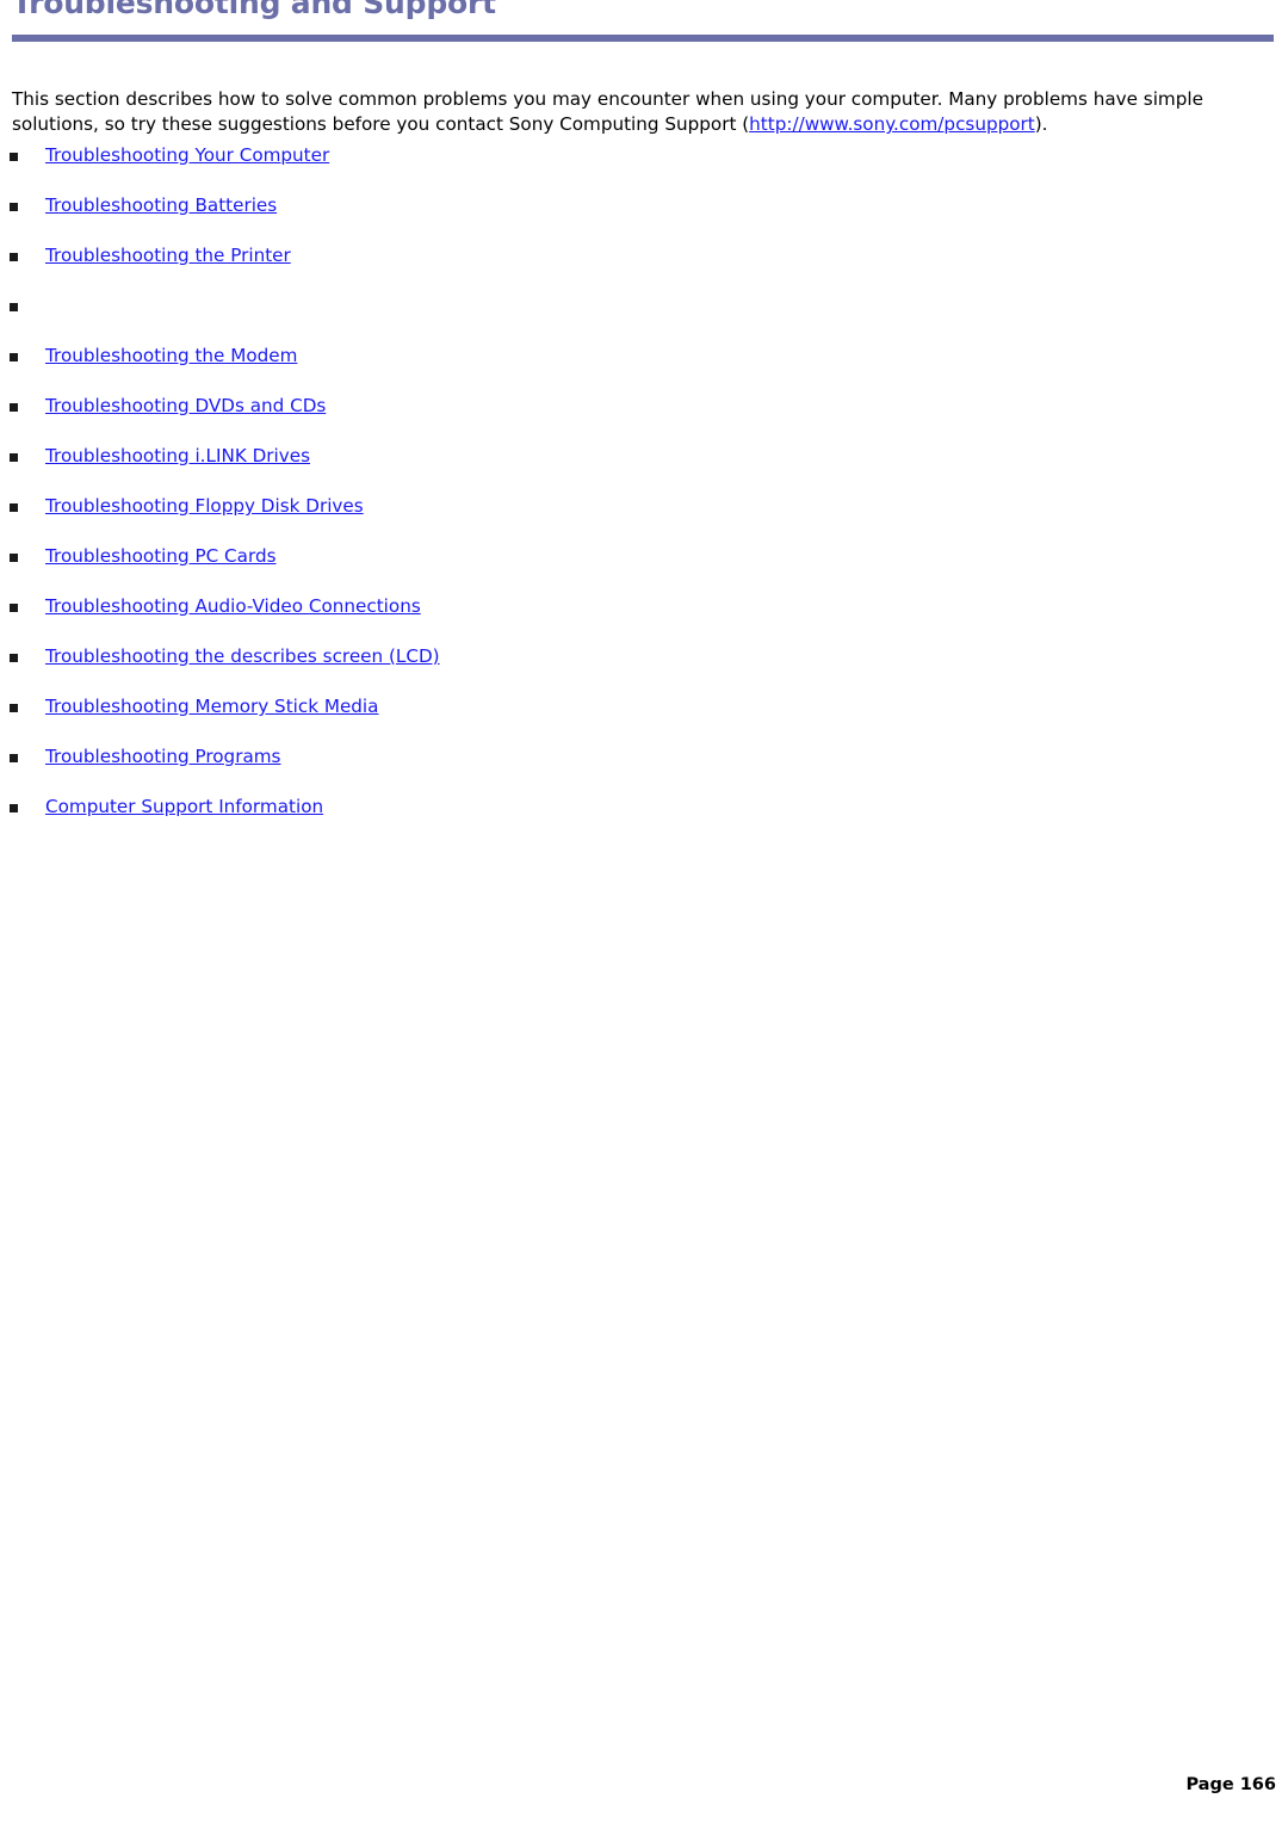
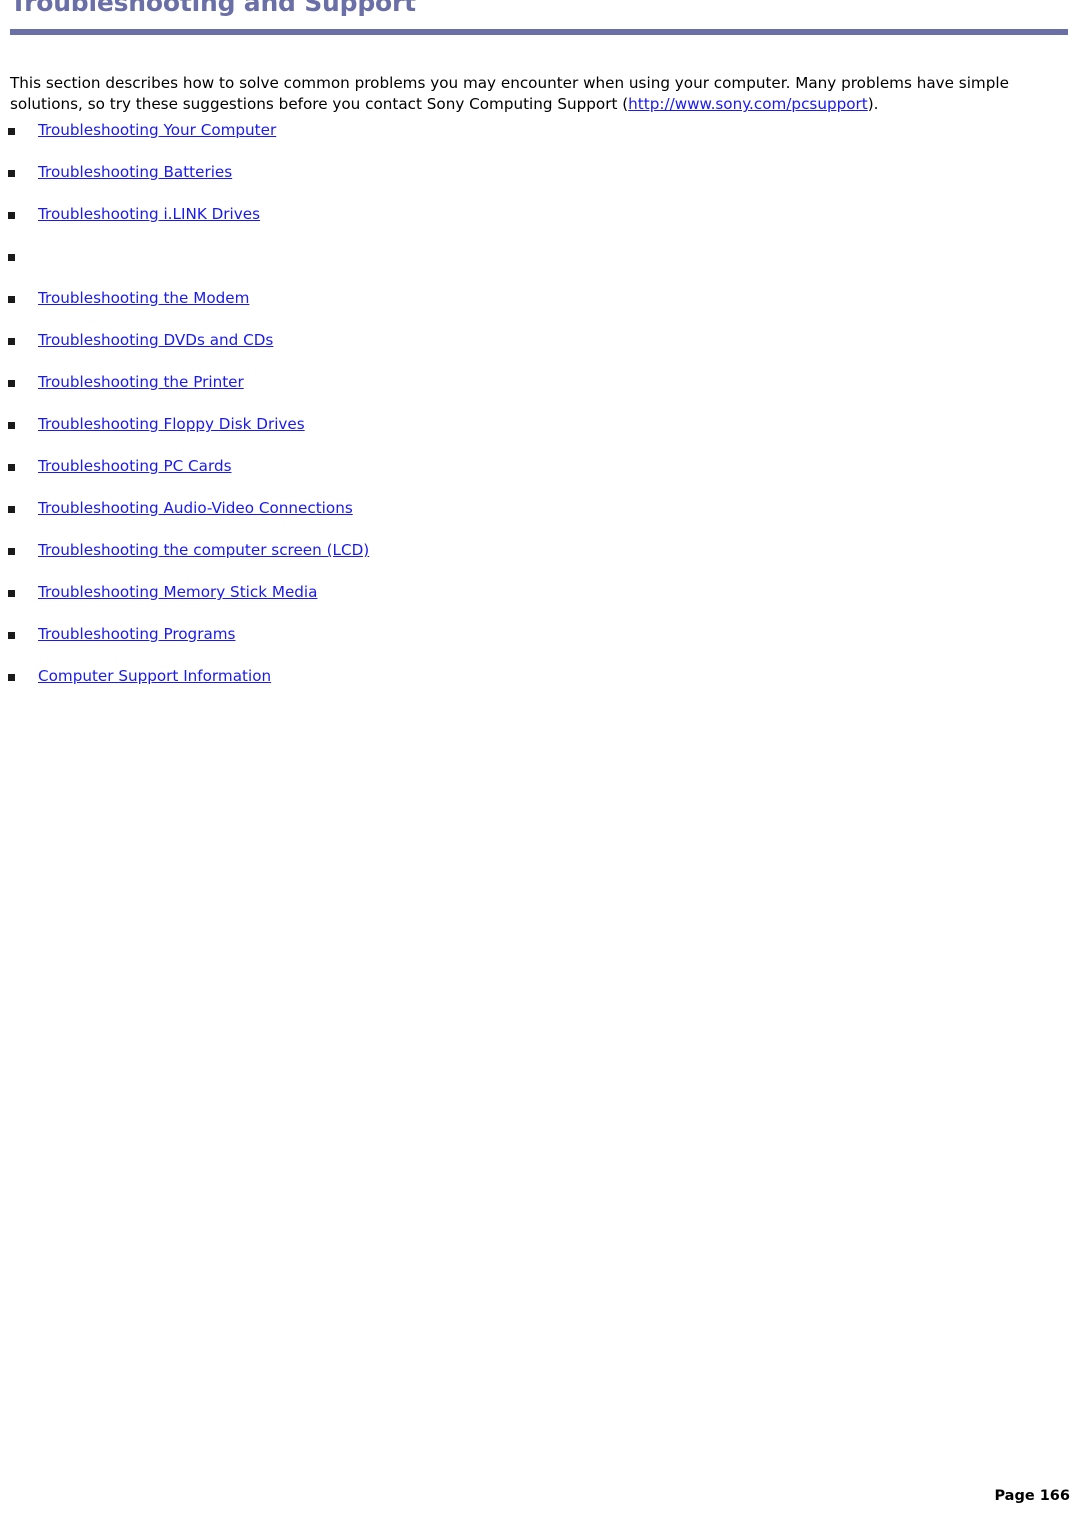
  Troubleshooting and Support
  This section describes how to solve common problems you may encounter when using your computer. Many problems have simple solutions, so try these suggestions before you contact Sony Computing Support (http://www.sony.com/pcsupport).
  Troubleshooting Your Computer
  Troubleshooting Batteries
- Troubleshooting the Printer
+ Troubleshooting i.LINK Drives
  Troubleshooting the Modem
  Troubleshooting DVDs and CDs
- Troubleshooting i.LINK Drives
+ Troubleshooting the Printer
  Troubleshooting Floppy Disk Drives
  Troubleshooting PC Cards
  Troubleshooting Audio-Video Connections
- Troubleshooting the describes screen (LCD)
+ Troubleshooting the computer screen (LCD)
  Troubleshooting Memory Stick Media
  Troubleshooting Programs
  Computer Support Information
  Page 166
